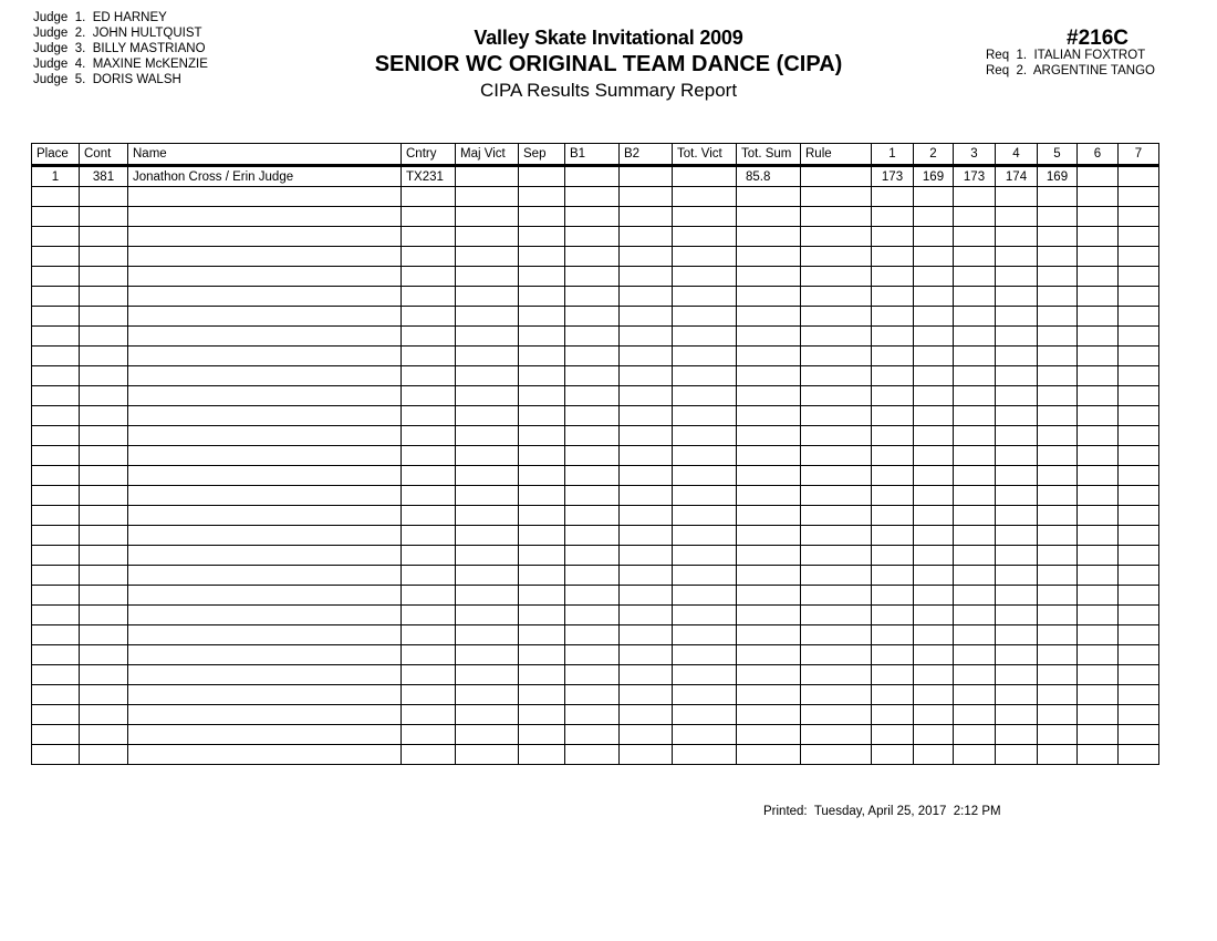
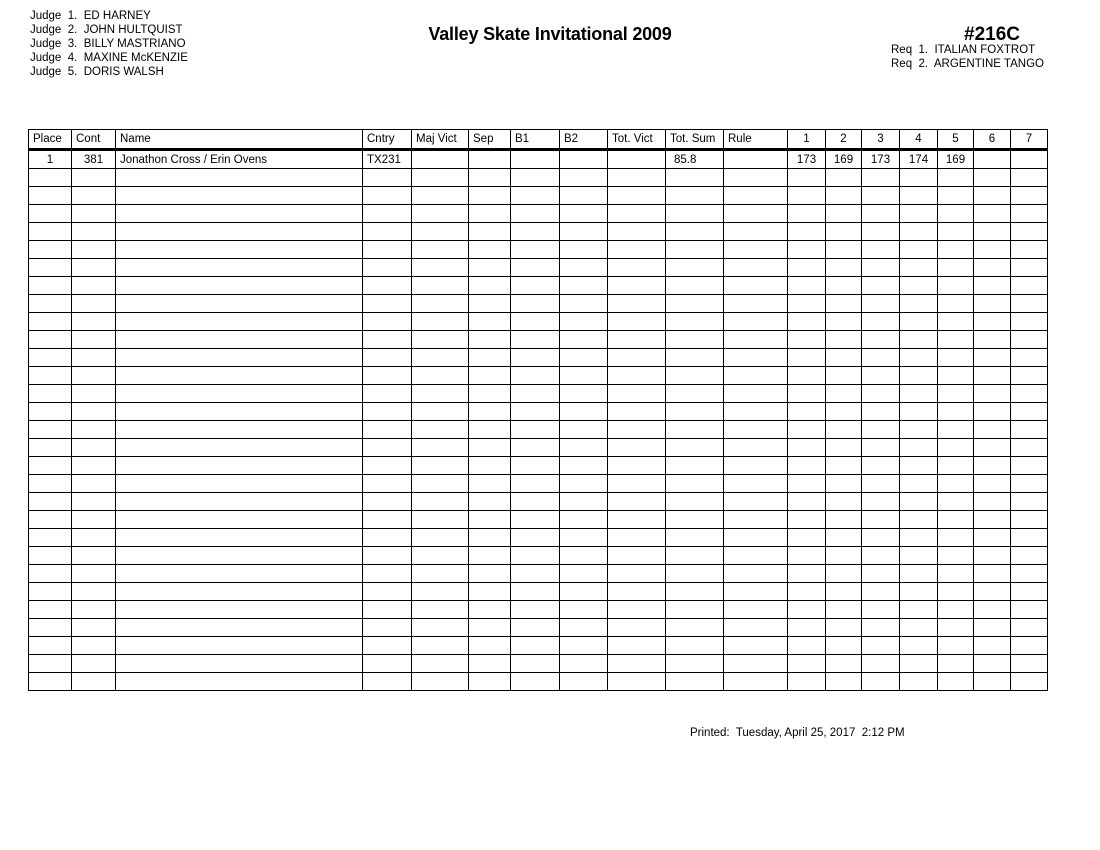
  Judge 1. ED HARNEY
  Judge 2. JOHN HULTQUIST
  Judge 3. BILLY MASTRIANO
  Judge 4. MAXINE McKENZIE
  Judge 5. DORIS WALSH
  Valley Skate Invitational 2009
- SENIOR WC ORIGINAL TEAM DANCE (CIPA)
- CIPA Results Summary Report
  #216C
  Req 1. ITALIAN FOXTROT
  Req 2. ARGENTINE TANGO
  Place	Cont	Name	Cntry	Maj Vict	Sep	B1	B2	Tot. Vict	Tot. Sum	Rule	1	2	3	4	5	6	7
- 1	381	Jonathon Cross / Erin Judge	TX231						85.8		173	169	173	174	169
+ 1	381	Jonathon Cross / Erin Ovens	TX231						85.8		173	169	173	174	169
  Printed: Tuesday, April 25, 2017 2:12 PM
